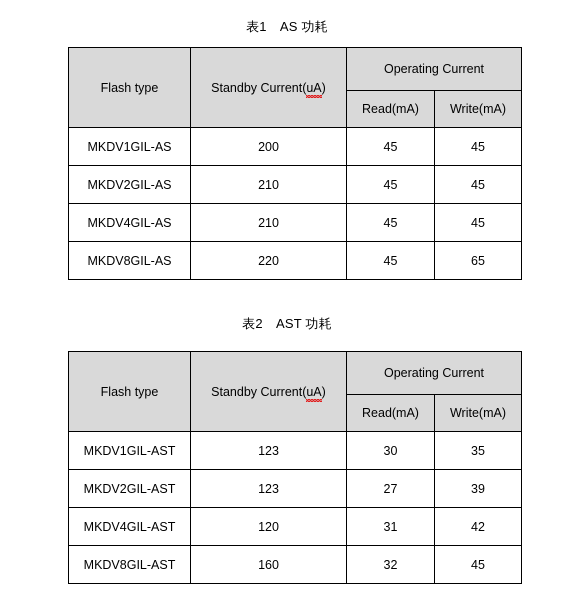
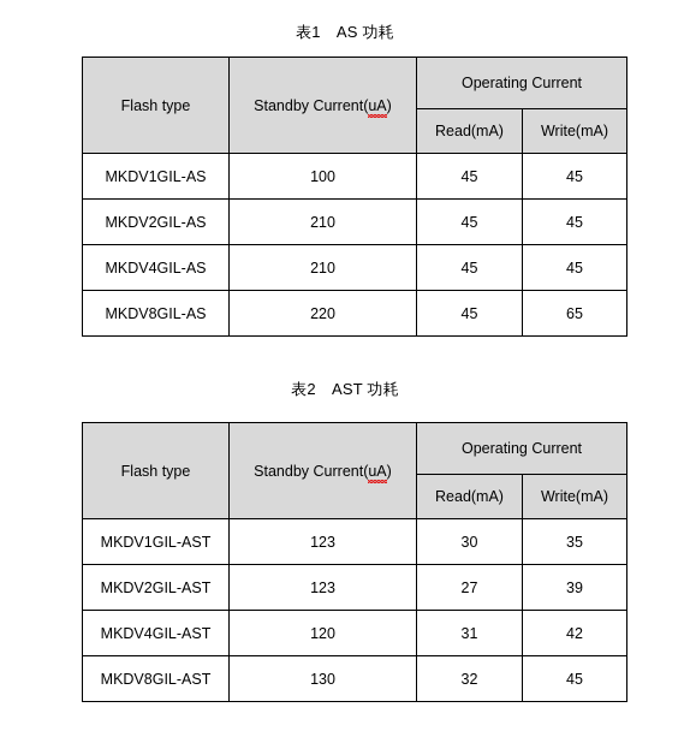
  表1 AS 功耗
  Flash type	Standby Current(uA)	Operating Current
  Read(mA)	Write(mA)
- MKDV1GIL-AS	200	45	45
+ MKDV1GIL-AS	100	45	45
  MKDV2GIL-AS	210	45	45
  MKDV4GIL-AS	210	45	45
  MKDV8GIL-AS	220	45	65
  表2 AST 功耗
  Flash type	Standby Current(uA)	Operating Current
  Read(mA)	Write(mA)
  MKDV1GIL-AST	123	30	35
  MKDV2GIL-AST	123	27	39
  MKDV4GIL-AST	120	31	42
- MKDV8GIL-AST	160	32	45
+ MKDV8GIL-AST	130	32	45
